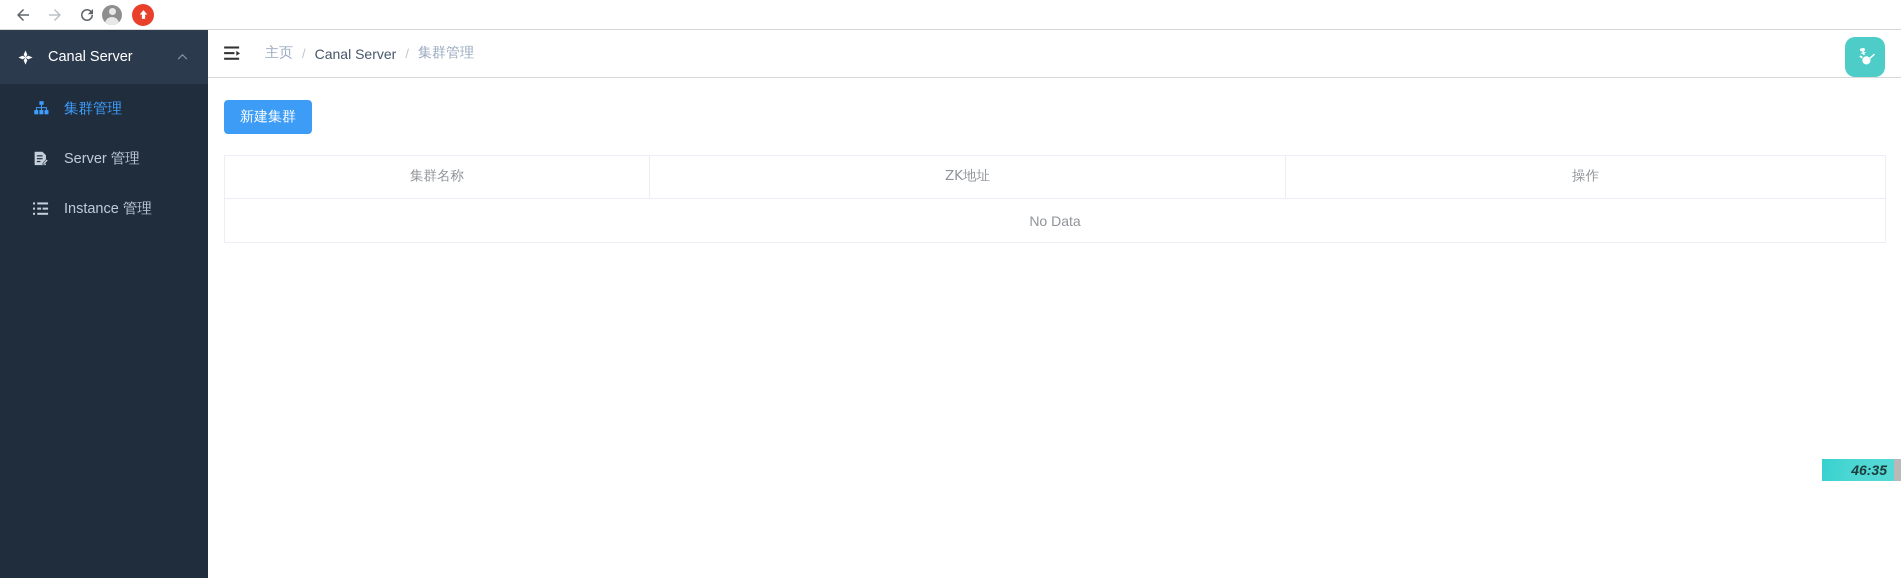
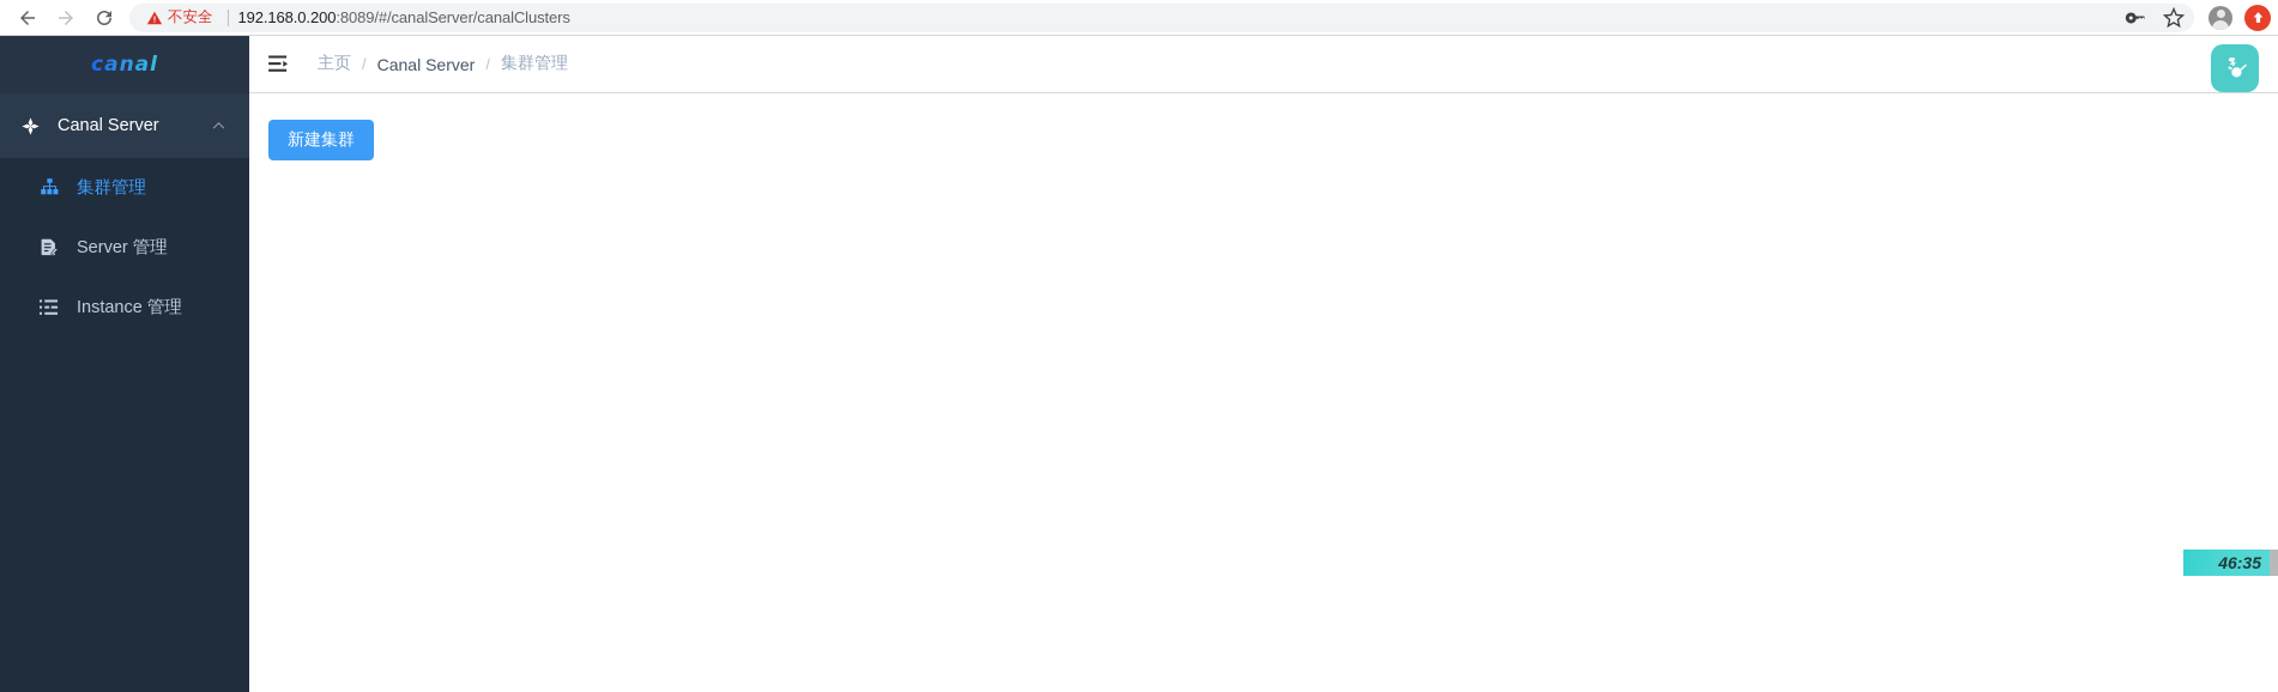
+ 不安全
+ 192.168.0.200:8089/#/canalServer/canalClusters
+ canal
  Canal Server
  集群管理
  Server 管理
  Instance 管理
  主页
  /
  Canal Server
  /
  集群管理
  新建集群
- 集群名称	ZK地址	操作
- No Data
  46:35
